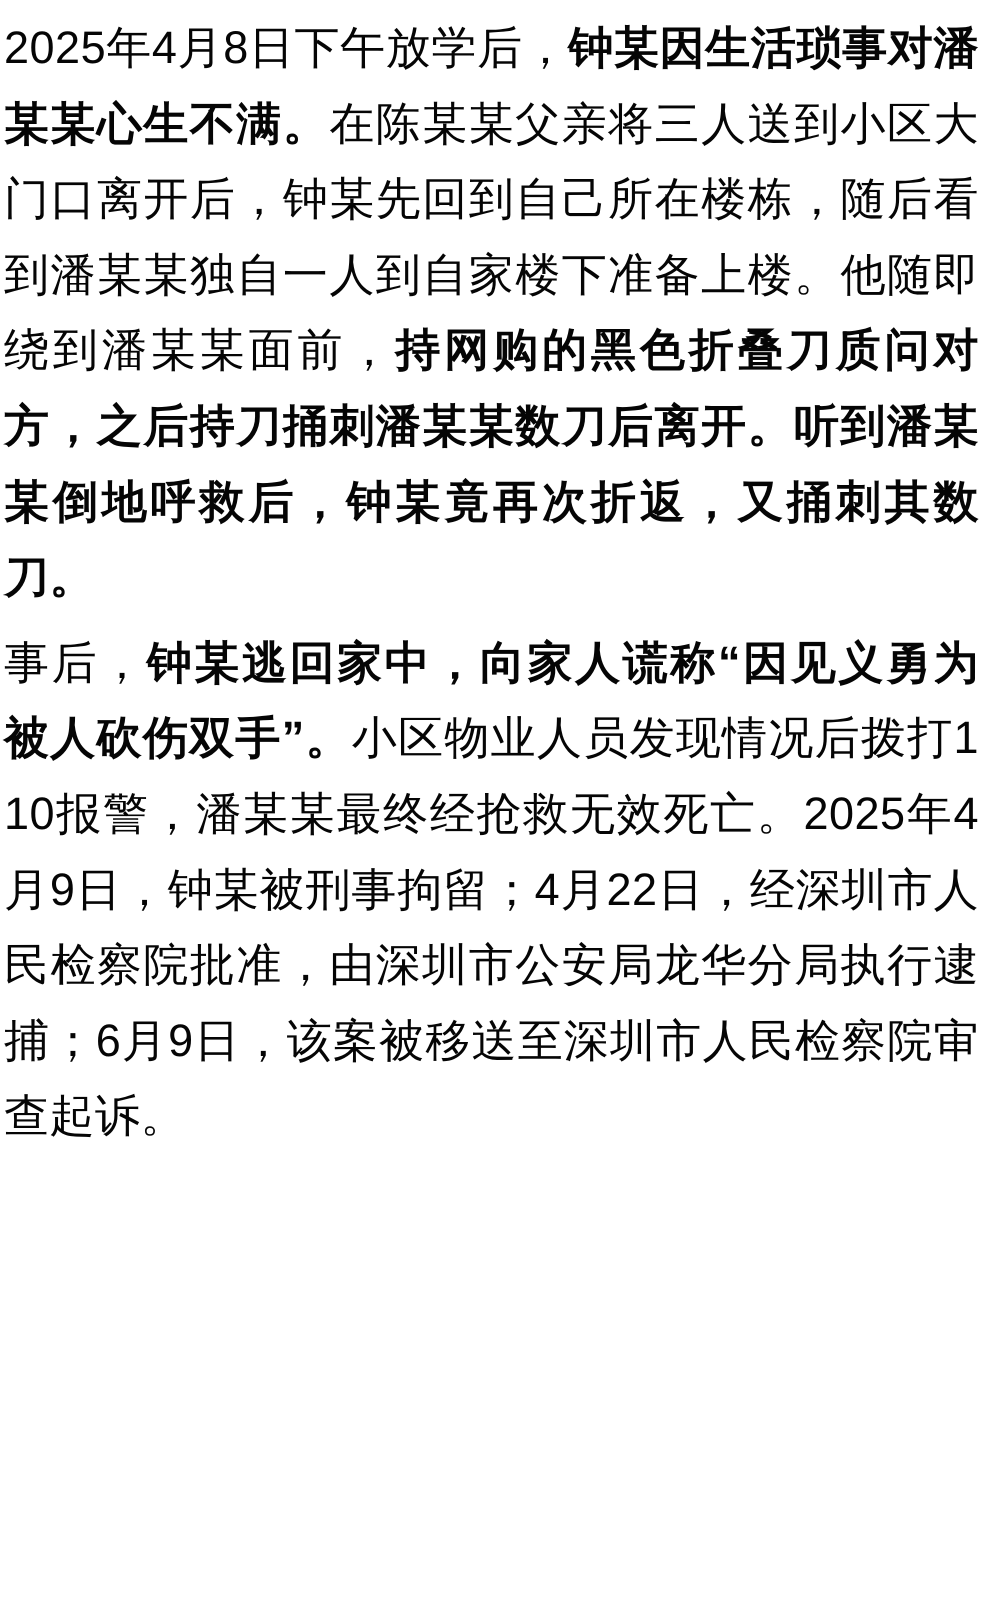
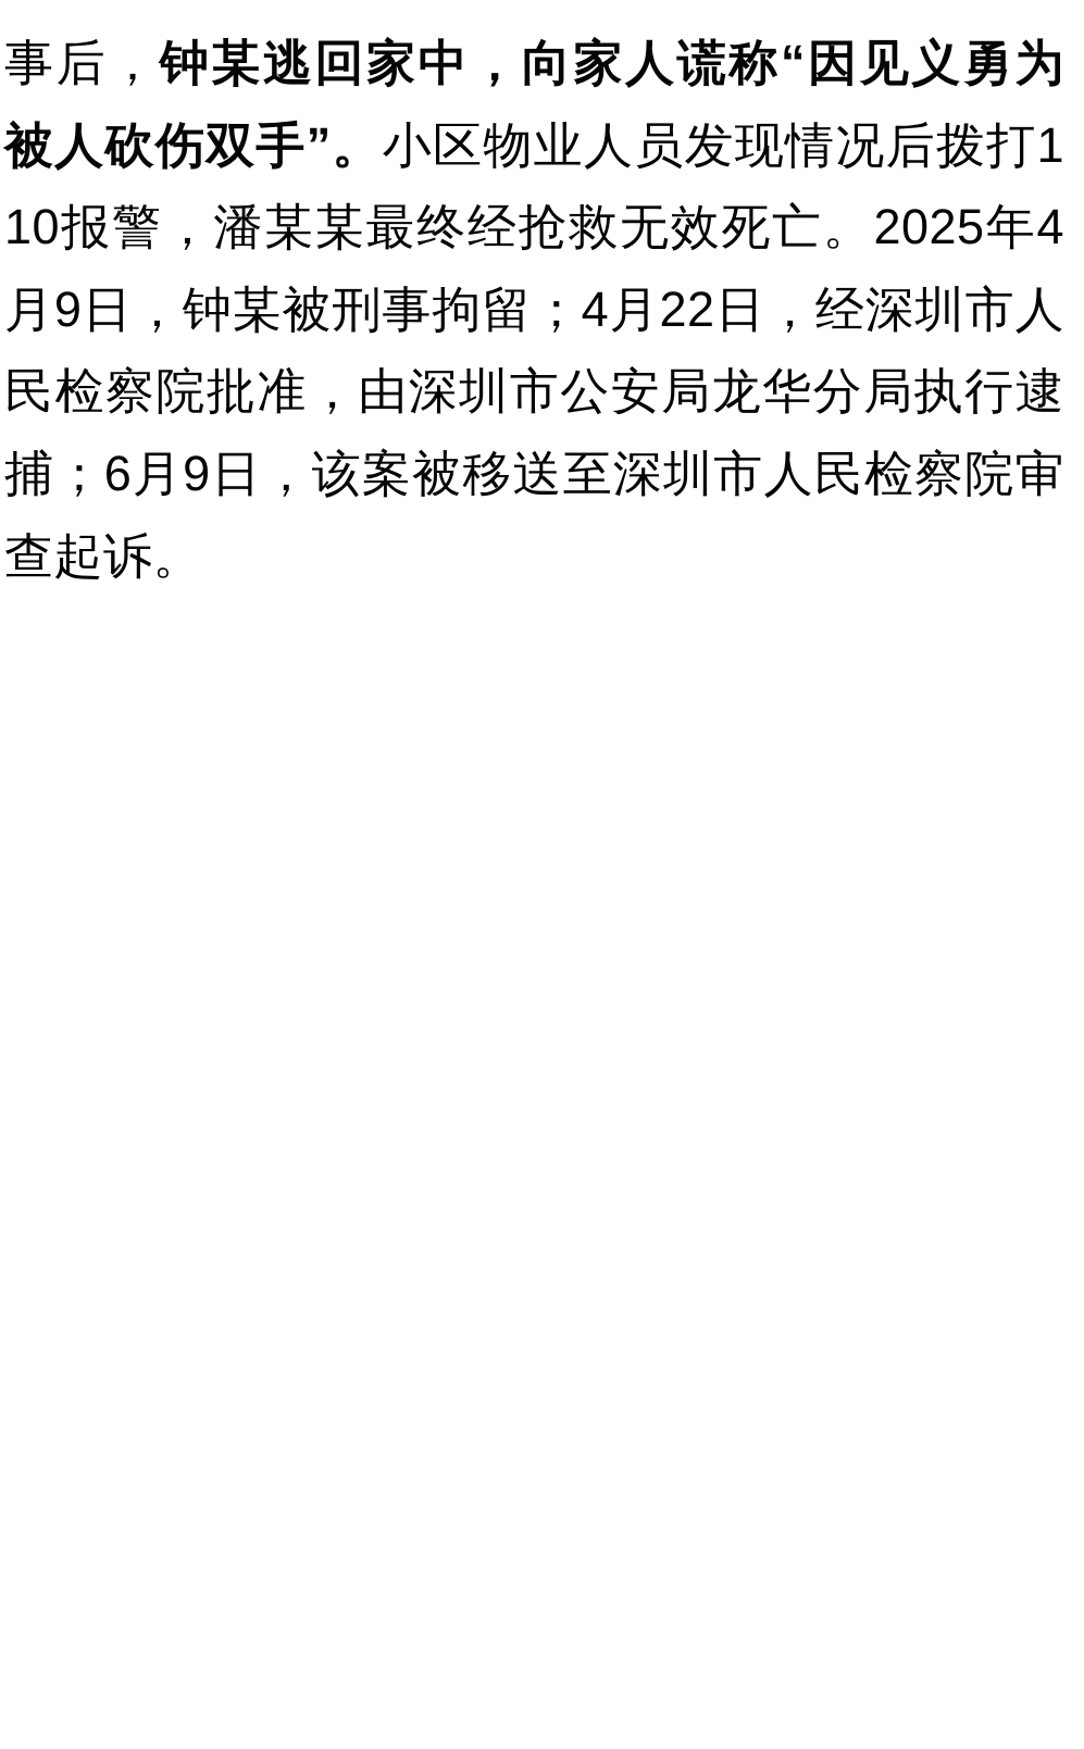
- 2025年4月8日下午放学后，钟某因生活琐事对潘某某心生不满。在陈某某父亲将三人送到小区大门口离开后，钟某先回到自己所在楼栋，随后看到潘某某独自一人到自家楼下准备上楼。他随即绕到潘某某面前，持网购的黑色折叠刀质问对方，之后持刀捅刺潘某某数刀后离开。听到潘某某倒地呼救后，钟某竟再次折返，又捅刺其数刀。
  事后，钟某逃回家中，向家人谎称“因见义勇为被人砍伤双手”。小区物业人员发现情况后拨打110报警，潘某某最终经抢救无效死亡。2025年4月9日，钟某被刑事拘留；4月22日，经深圳市人民检察院批准，由深圳市公安局龙华分局执行逮捕；6月9日，该案被移送至深圳市人民检察院审查起诉。
